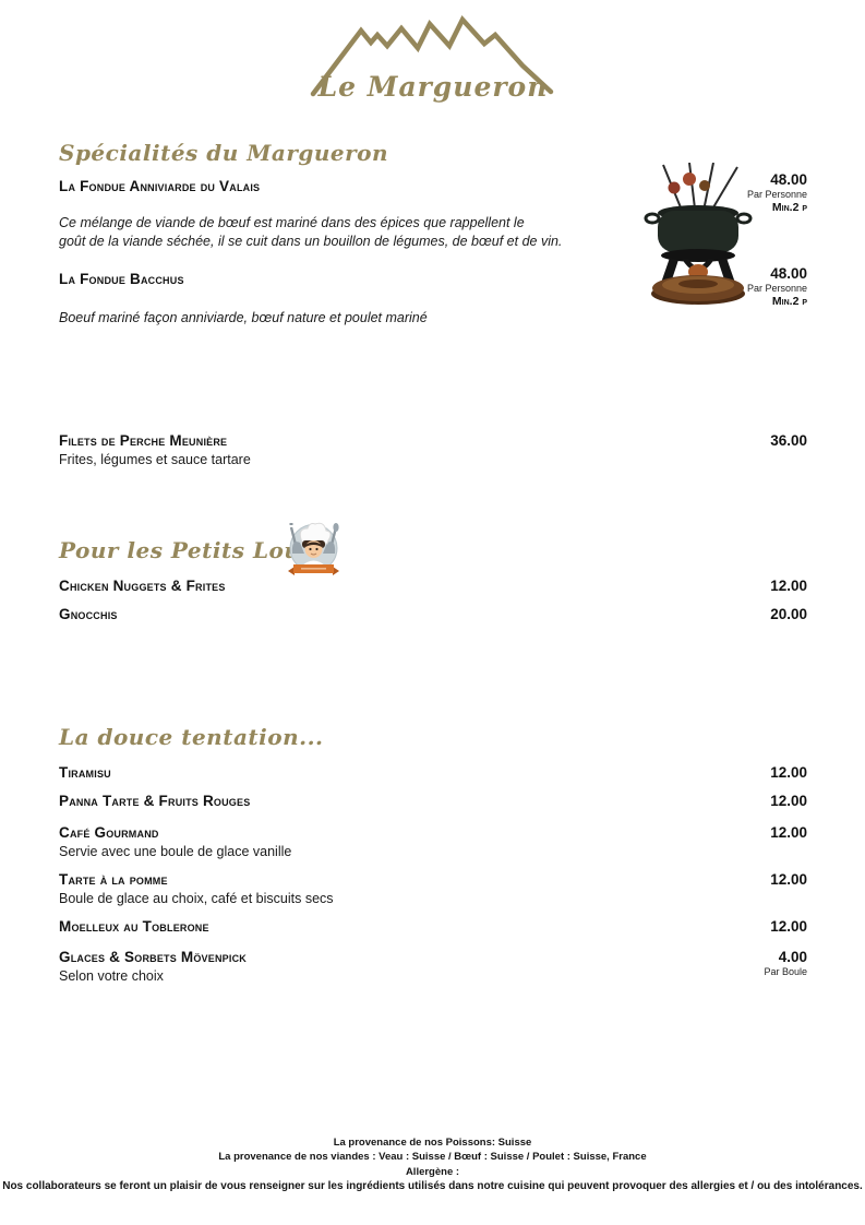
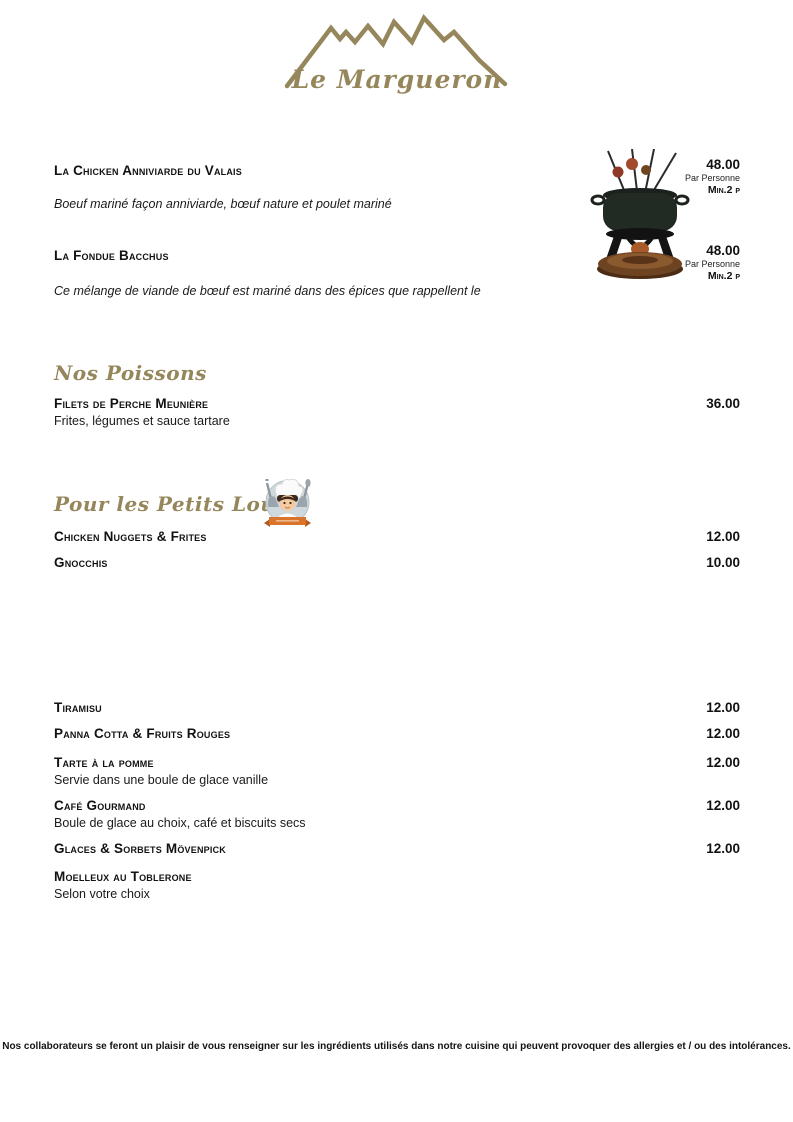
  Le Margueron
- Spécialités du Margueron
- La Fondue Anniviarde du Valais
+ La Chicken Anniviarde du Valais
  48.00
  Par Personne
  Min.2 p
- Ce mélange de viande de bœuf est mariné dans des épices que rappellent le
+ Boeuf mariné façon anniviarde, bœuf nature et poulet mariné
- goût de la viande séchée, il se cuit dans un bouillon de légumes, de bœuf et de vin.
  La Fondue Bacchus
  48.00
  Par Personne
  Min.2 p
- Boeuf mariné façon anniviarde, bœuf nature et poulet mariné
+ Ce mélange de viande de bœuf est mariné dans des épices que rappellent le
+ Nos Poissons
  Filets de Perche Meunière
  36.00
  Frites, légumes et sauce tartare
  Pour les Petits Lo
  Chicken Nuggets & Frites
  12.00
  Gnocchis
- 20.00
+ 10.00
- La douce tentation...
  Tiramisu
  12.00
- Panna Tarte & Fruits Rouges
+ Panna Cotta & Fruits Rouges
  12.00
- Café Gourmand
+ Tarte à la pomme
  12.00
- Servie avec une boule de glace vanille
+ Servie dans une boule de glace vanille
- Tarte à la pomme
+ Café Gourmand
  12.00
  Boule de glace au choix, café et biscuits secs
- Moelleux au Toblerone
+ Glaces & Sorbets Mövenpick
  12.00
- Glaces & Sorbets Mövenpick
+ Moelleux au Toblerone
- 4.00
- Par Boule
  Selon votre choix
- La provenance de nos Poissons: Suisse
- La provenance de nos viandes : Veau : Suisse / Bœuf : Suisse / Poulet : Suisse, France
- Allergène :
  Nos collaborateurs se feront un plaisir de vous renseigner sur les ingrédients utilisés dans notre cuisine qui peuvent provoquer des allergies et / ou des intolérances.
